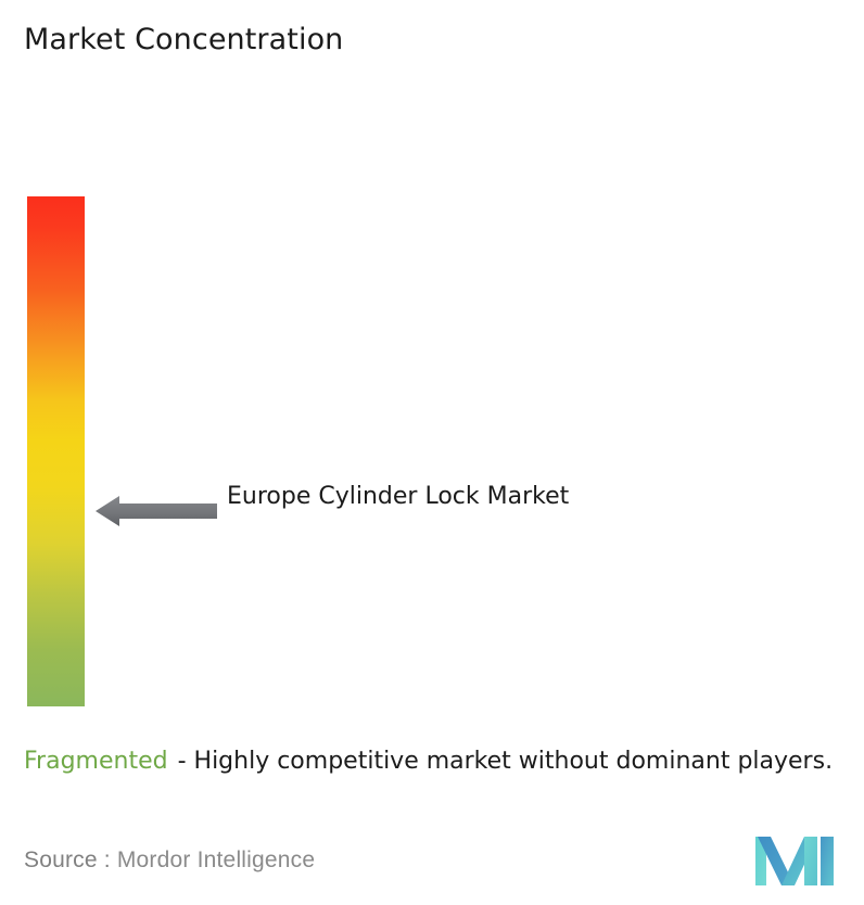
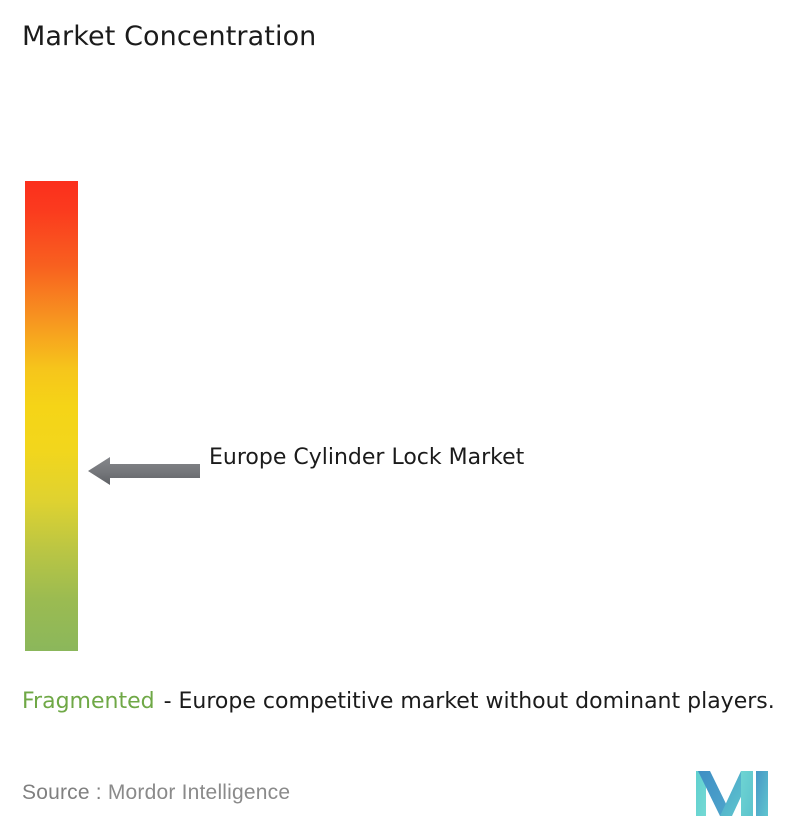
  Market Concentration
  Europe Cylinder Lock Market
- Fragmented - Highly competitive market without dominant players.
+ Fragmented - Europe competitive market without dominant players.
  Source : Mordor Intelligence
